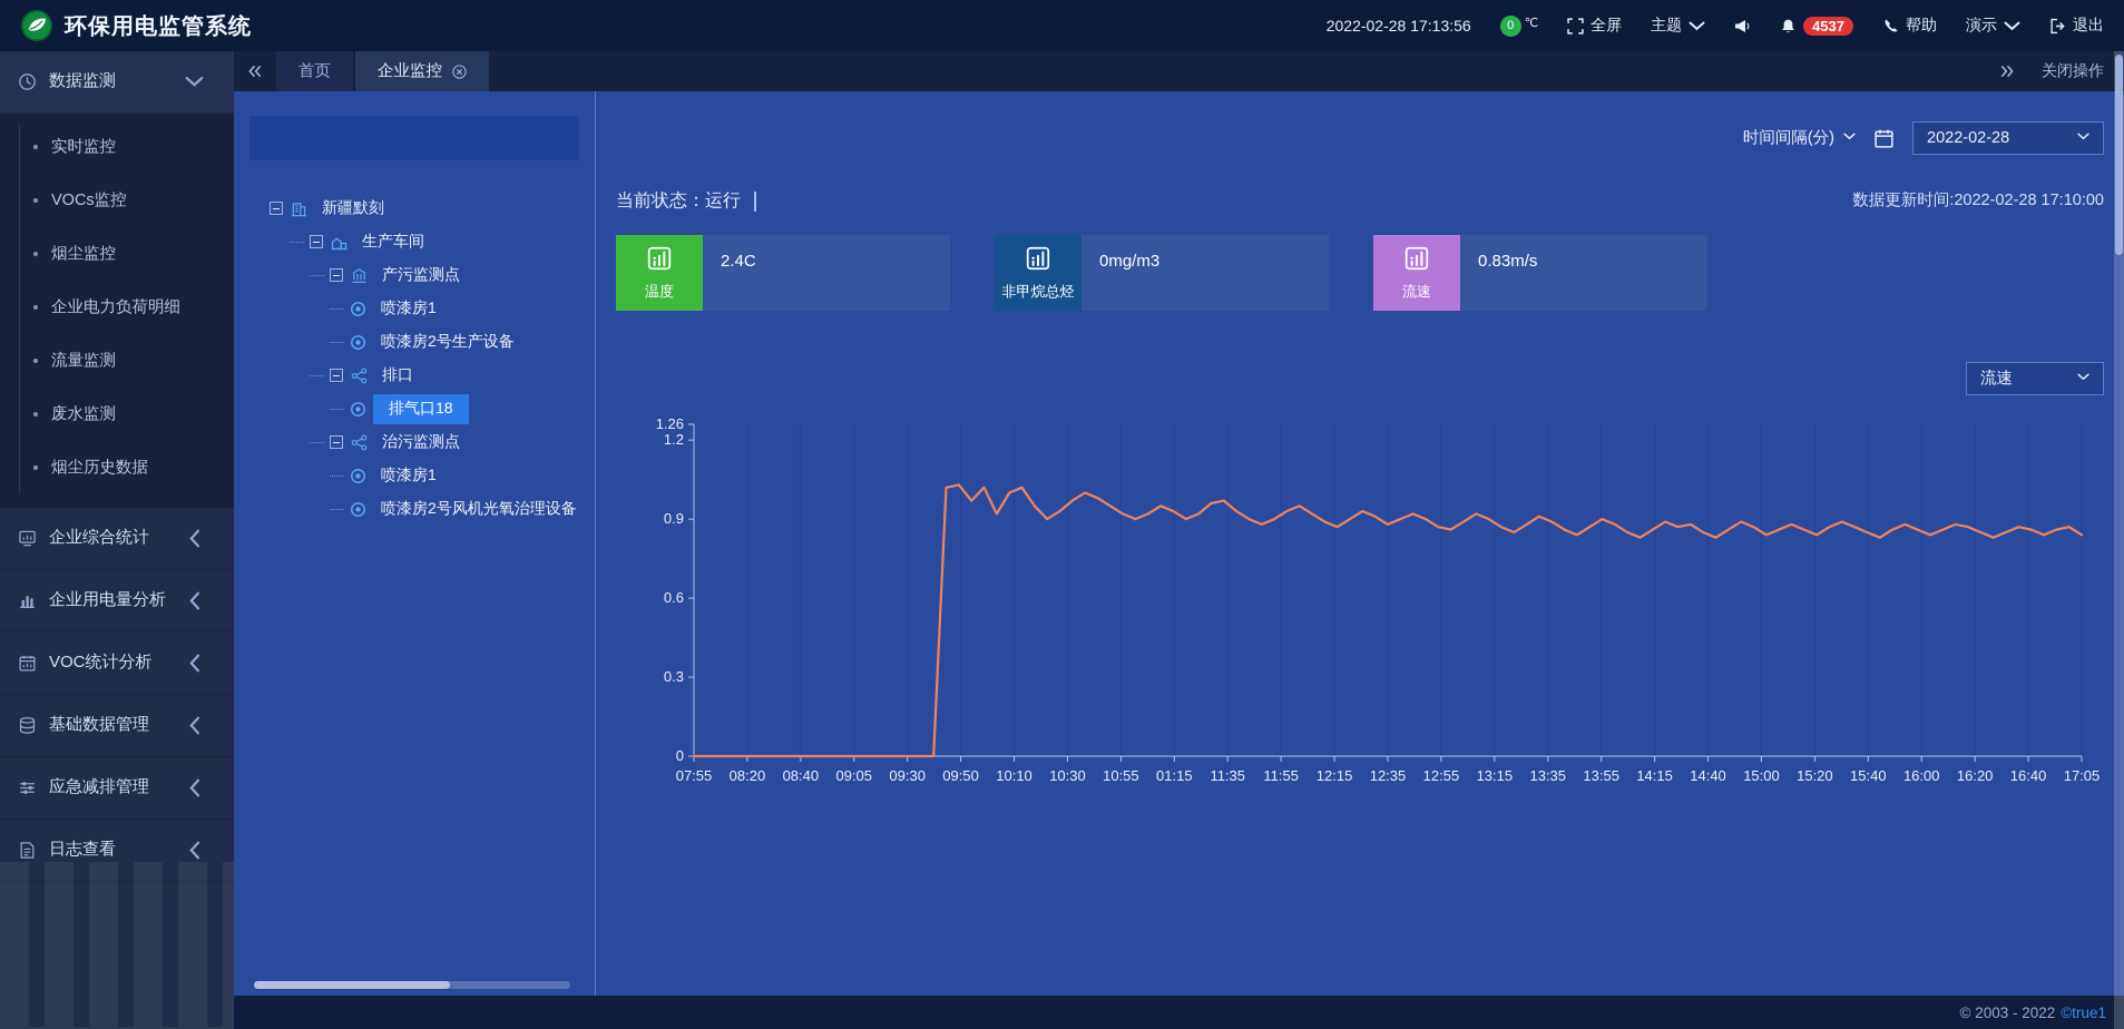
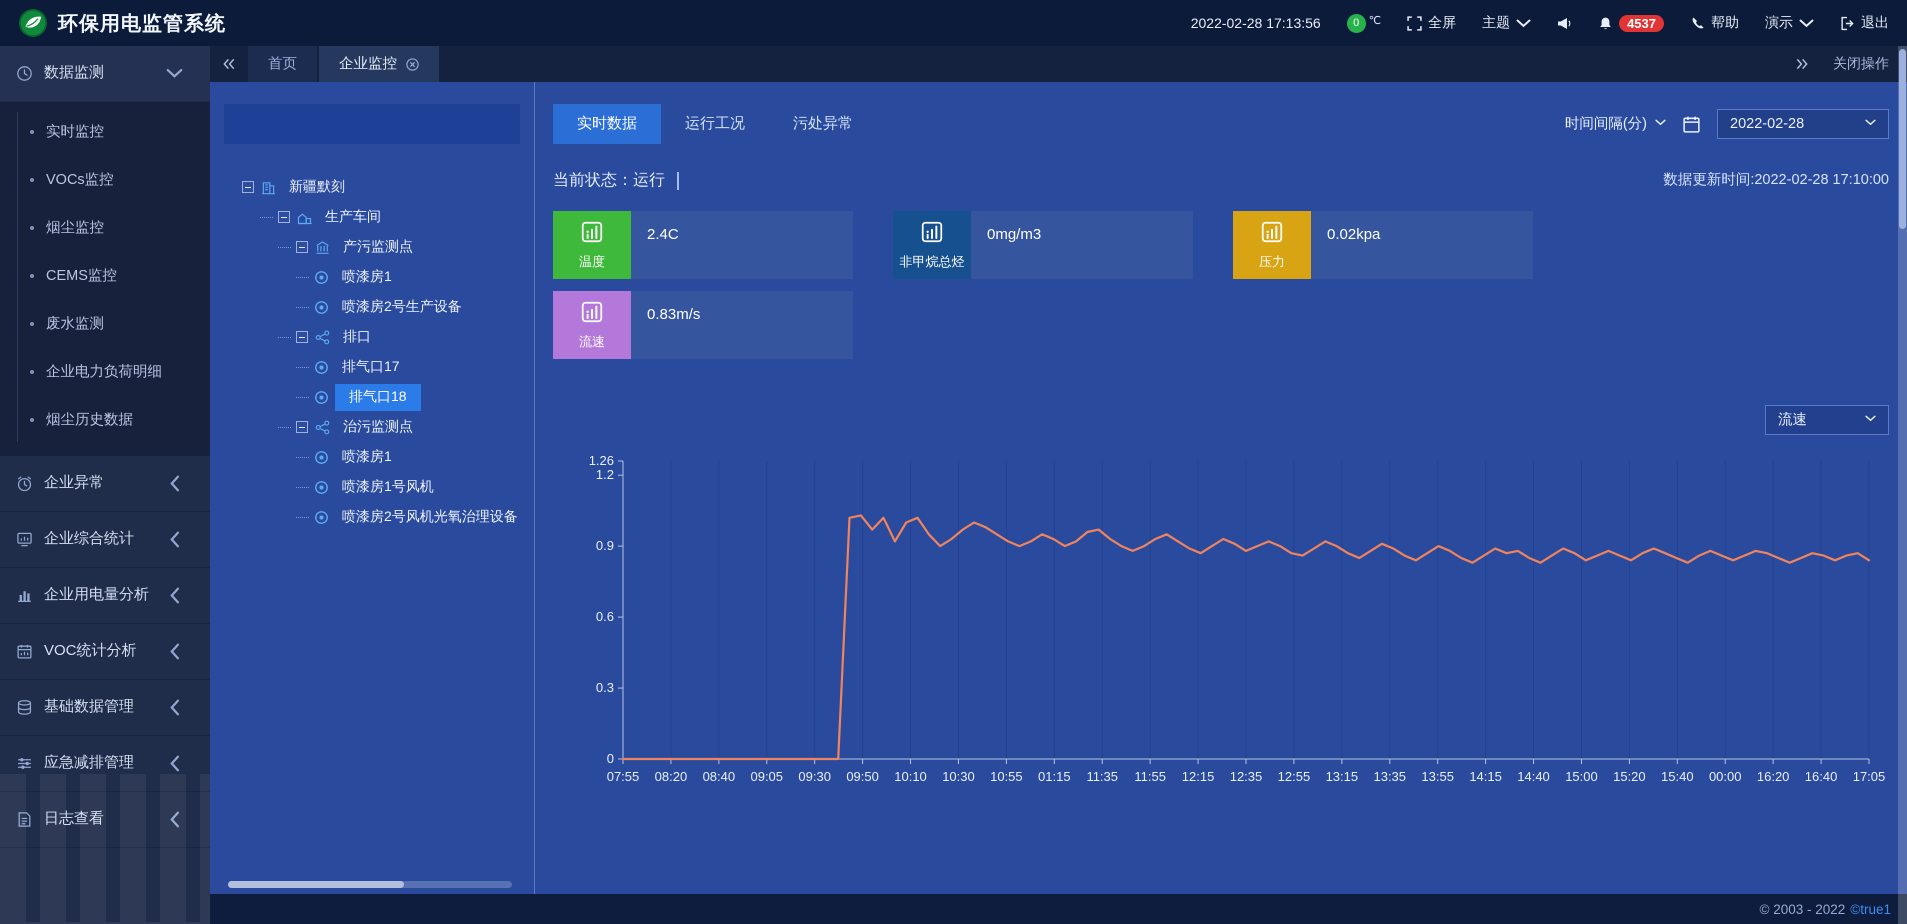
  环保用电监管系统
  2022-02-28 17:13:56
  0
  ℃
  全屏
  主题
  4537
  帮助
  演示
  退出
  数据监测
  实时监控
  VOCs监控
  烟尘监控
+ CEMS监控
- 企业电力负荷明细
+ 废水监测
- 流量监测
- 废水监测
+ 企业电力负荷明细
  烟尘历史数据
+ 企业异常
  企业综合统计
  企业用电量分析
  VOC统计分析
  基础数据管理
  应急减排管理
  日志查看
  首页
  企业监控
  关闭操作
  新疆默刻
  生产车间
  产污监测点
  喷漆房1
  喷漆房2号生产设备
  排口
+ 排气口17
  排气口18
  治污监测点
  喷漆房1
+ 喷漆房1号风机
  喷漆房2号风机光氧治理设备
+ 实时数据
+ 运行工况
+ 污处异常
  时间间隔(分)
  2022-02-28
  当前状态：运行
  数据更新时间:2022-02-28 17:10:00
  温度
  2.4C
  非甲烷总烃
  0mg/m3
+ 压力
+ 0.02kpa
  流速
  0.83m/s
  流速
  07:55
  08:20
  08:40
  09:05
  09:30
  09:50
  10:10
  10:30
  10:55
  01:15
  11:35
  11:55
  12:15
  12:35
  12:55
  13:15
  13:35
  13:55
  14:15
  14:40
  15:00
  15:20
  15:40
- 16:00
+ 00:00
  16:20
  16:40
  17:05
  0
  0.3
  0.6
  0.9
  1.2
  1.26
  © 2003 - 2022
  ©true1
